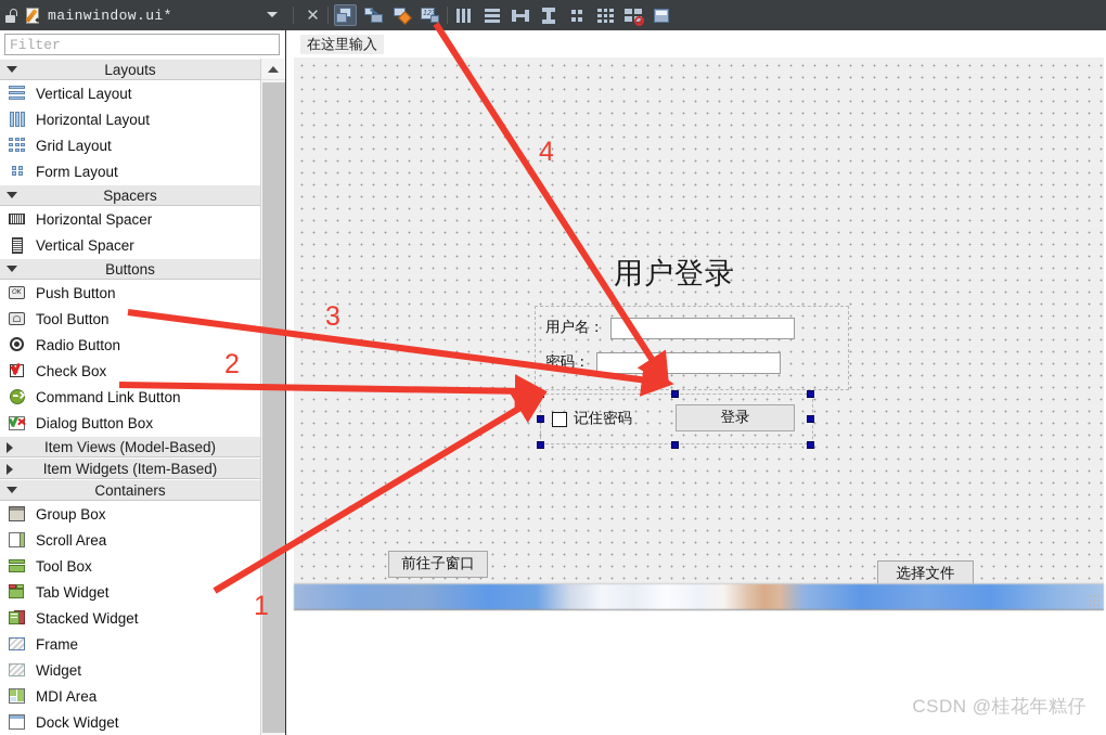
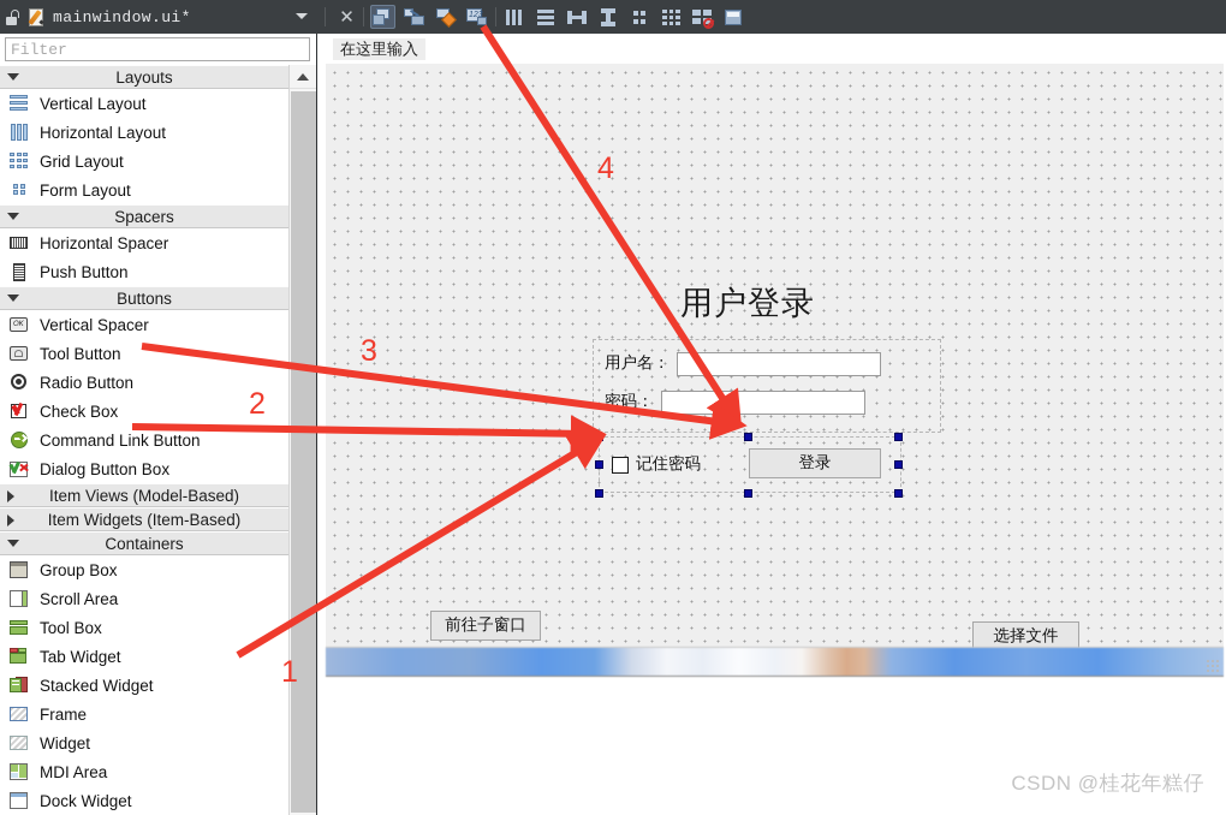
  mainwindow.ui*
  ✕
  Filter
  Layouts
  Vertical Layout
  Horizontal Layout
  Grid Layout
  Form Layout
  Spacers
  Horizontal Spacer
- Vertical Spacer
+ Push Button
  Buttons
- Push Button
+ Vertical Spacer
  Tool Button
  Radio Button
  Check Box
  Command Link Button
  Dialog Button Box
  Item Views (Model-Based)
  Item Widgets (Item-Based)
  Containers
  Group Box
  Scroll Area
  Tool Box
  Tab Widget
  Stacked Widget
  Frame
  Widget
  MDI Area
  Dock Widget
  在这里输入
  用户登录
  用户名：
  密码：
  记住密码
  登录
  前往子窗口
  选择文件
  4
  3
  2
  1
  CSDN @桂花年糕仔
